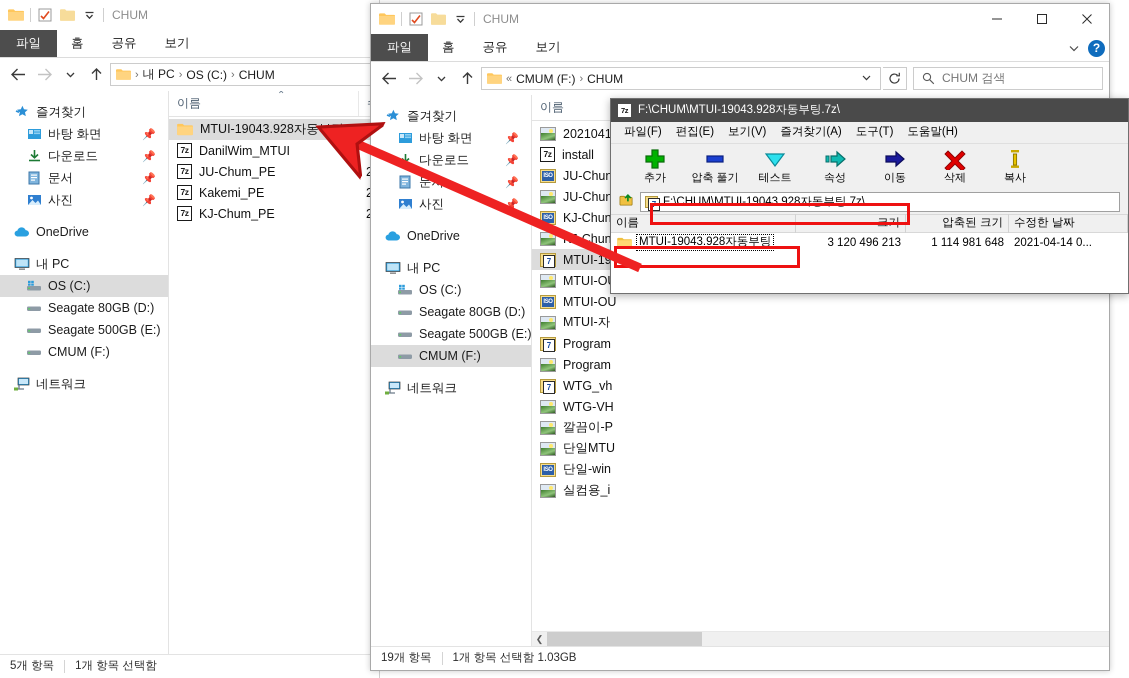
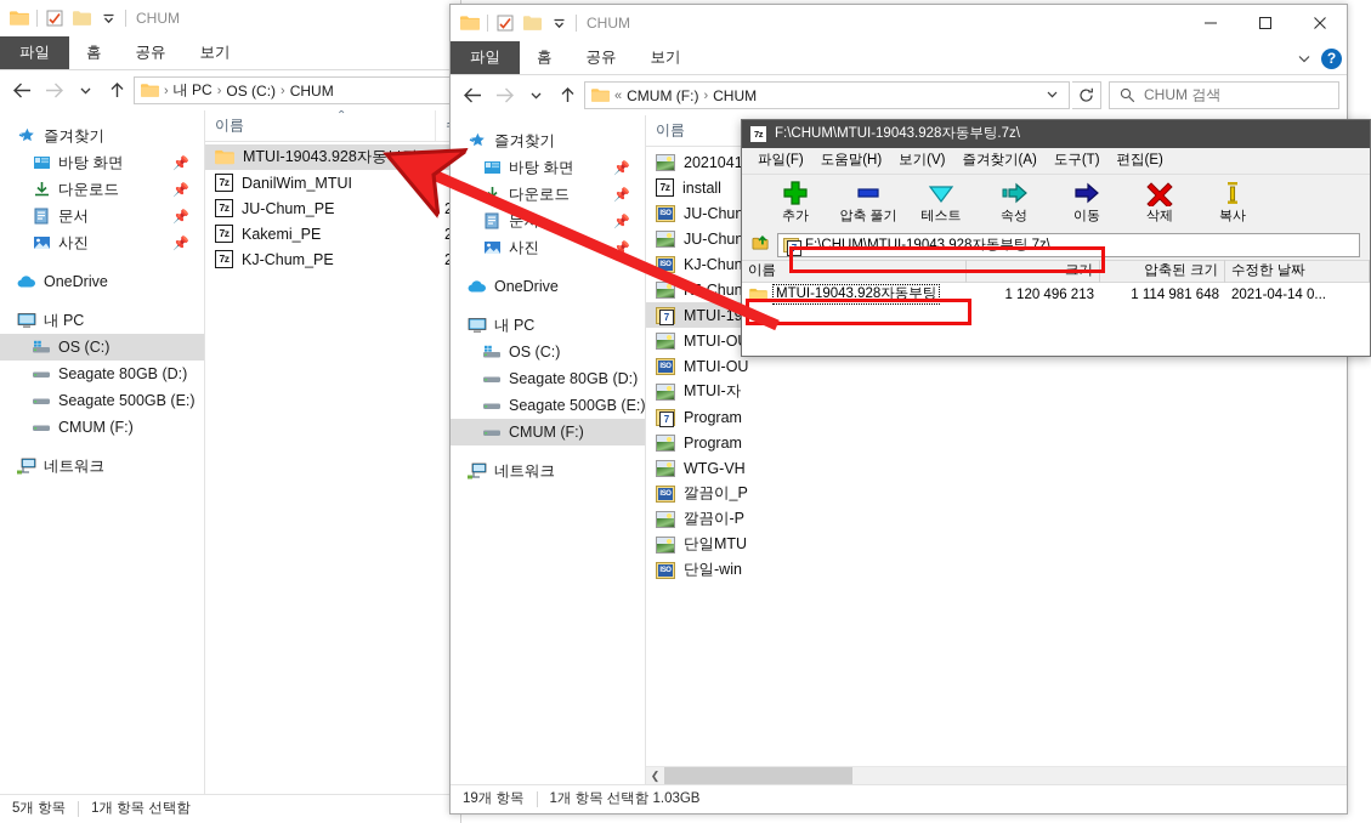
  CHUM
  파일
  홈
  공유
  보기
  ›
  내 PC
  ›
  OS (C:)
  ›
  CHUM
  즐겨찾기
  바탕 화면
  📌
  다운로드
  📌
  문서
  📌
  사진
  📌
  OneDrive
  내 PC
  OS (C:)
  Seagate 80GB (D:)
  Seagate 500GB (E:)
  CMUM (F:)
  네트워크
  이름
  ⌃
  MTUI-19043.928자동부팅
  7z
  DanilWim_MTUI
  7z
  JU-Chum_PE
  7z
  Kakemi_PE
  7z
  KJ-Chum_PE
  5개 항목
  1개 항목 선택함
  CHUM
  파일
  홈
  공유
  보기
  ?
  «
  CMUM (F:)
  ›
  CHUM
  CHUM 검색
  즐겨찾기
  바탕 화면
  📌
  다운로드
  📌
  📌
  사진
  📌
  OneDrive
  내 PC
  OS (C:)
  Seagate 80GB (D:)
  Seagate 500GB (E:)
  CMUM (F:)
  네트워크
  이름
  2021041
  7z
  install
  JU-Chun
  JU-Chun
  KJ-Chun
  MTUI-19
  MTUI-O
  MTUI-OU
  MTUI-자
  Program
  Program
- WTG_vh
  WTG-VH
+ 깔끔이_P
  깔끔이-P
  단일MTU
  단일-win
- 실컴용_i
  ❮
  19개 항목
  1개 항목 선택함 1.03GB
  7z
  F:\CHUM\MTUI-19043.928자동부팅.7z\
  파일(F)
- 편집(E)
+ 도움말(H)
  보기(V)
  즐겨찾기(A)
  도구(T)
- 도움말(H)
+ 편집(E)
  추가
  압축 풀기
  테스트
  속성
  이동
  삭제
  복사
  F:\CHUM\MTUI-19043.928자동부팅.7z\
  이름
  크기
  압축된 크기
  수정한 날짜
  MTUI-19043.928자동부팅
- 3 120 496 213
+ 1 120 496 213
  1 114 981 648
  2021-04-14 0...
